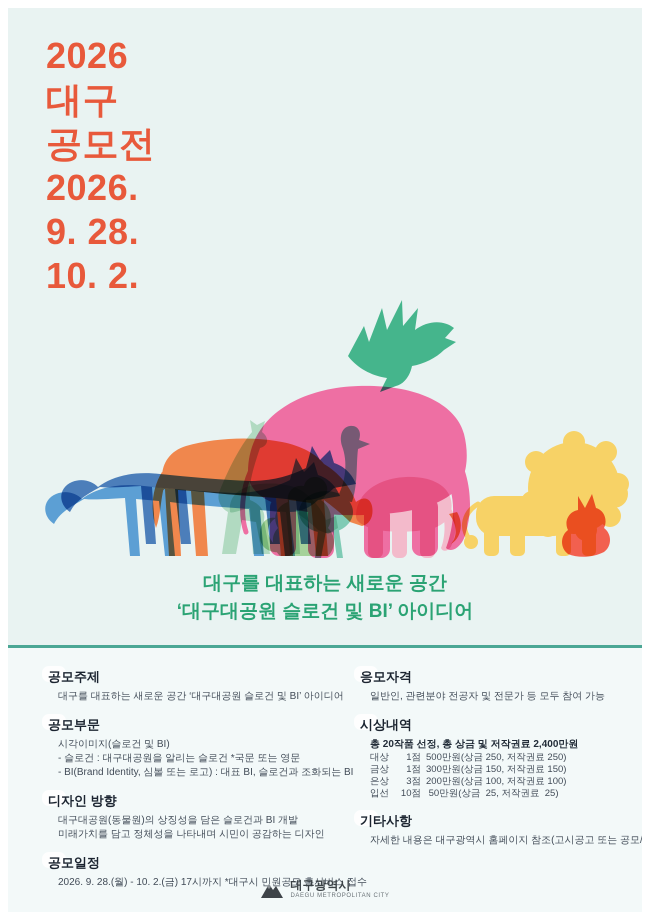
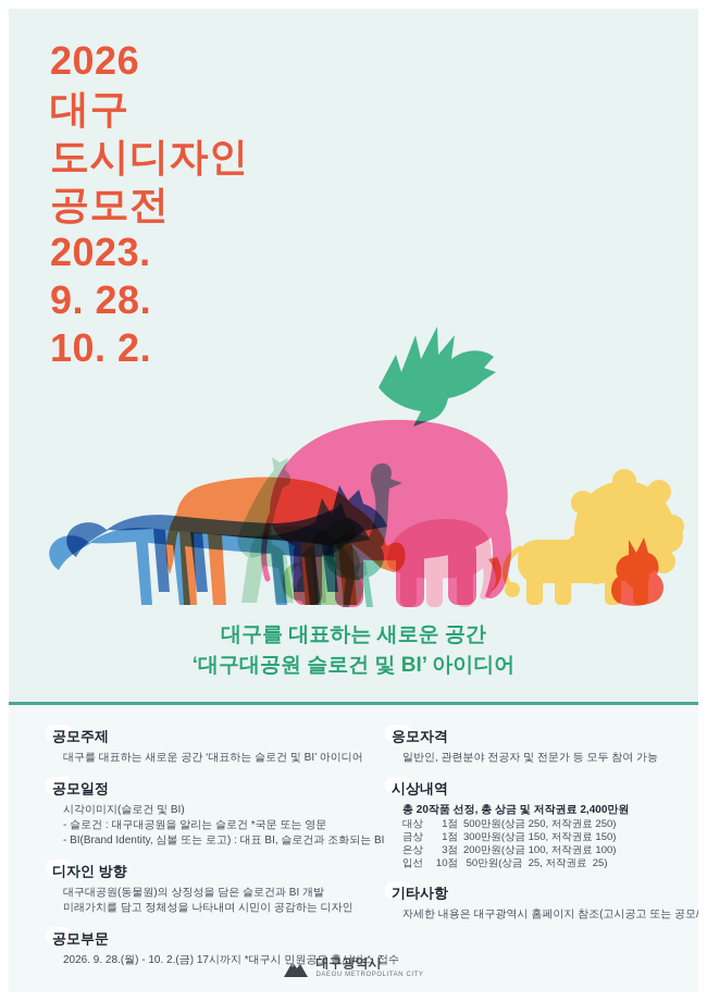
  2026
  대구
+ 도시디자인
  공모전
- 2026.
+ 2023.
  9. 28.
  10. 2.
  대구를 대표하는 새로운 공간
  ‘대구대공원 슬로건 및 BI’ 아이디어
  공모주제
- 대구를 대표하는 새로운 공간 ‘대구대공원 슬로건 및 BI’ 아이디어
+ 대구를 대표하는 새로운 공간 ‘대표하는 슬로건 및 BI’ 아이디어
- 공모부문
+ 공모일정
  시각이미지(슬로건 및 BI)
  - 슬로건 : 대구대공원을 알리는 슬로건 *국문 또는 영문
  - BI(Brand Identity, 심볼 또는 로고) : 대표 BI, 슬로건과 조화되는 BI
  디자인 방향
  대구대공원(동물원)의 상징성을 담은 슬로건과 BI 개발
  미래가치를 담고 정체성을 나타내며 시민이 공감하는 디자인
- 공모일정
+ 공모부문
  2026. 9. 28.(월) - 10. 2.(금) 17시까지 *대구시 민원공모 홈서비스
  응모자격
  일반인, 관련분야 전공자 및 전문가 등 모두 참여 가능
  시상내역
  총 20작품 선정, 총 상금 및 저작권료 2,400만원
  대상
  1점
  500만원(상금 250, 저작권료 250)
  금상
  1점
  300만원(상금 150, 저작권료 150)
  은상
  3점
  200만원(상금 100, 저작권료 100)
  입선
  10점
  50만원(상금 25, 저작권료 25)
  기타사항
  자세한 내용은 대구광역시 홈페이지 참조(고시공고 또는 공모/
  대구광역시
